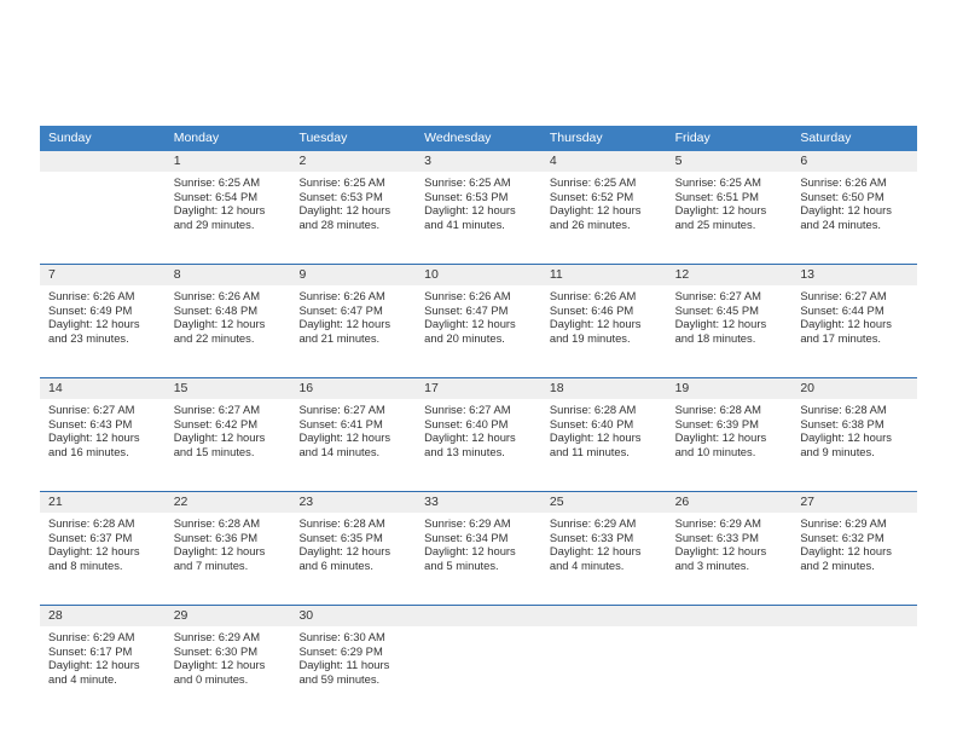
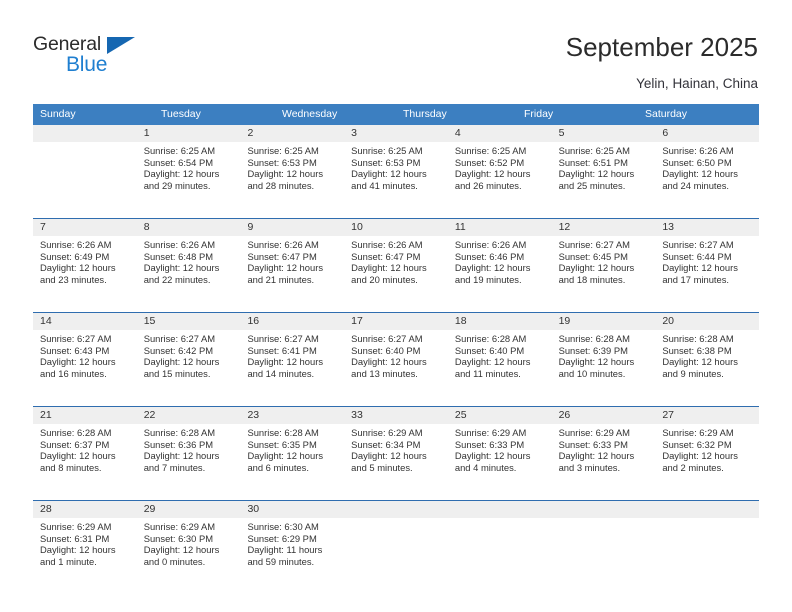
+ General
+ Blue
+ September 2025
+ Yelin, Hainan, China
  Sunday
- Monday
  Tuesday
  Wednesday
  Thursday
  Friday
  Saturday
  1
  2
  3
  4
  5
  6
  Sunrise: 6:25 AM
  Sunset: 6:54 PM
  Daylight: 12 hours
  and 29 minutes.
  Sunrise: 6:25 AM
  Sunset: 6:53 PM
  Daylight: 12 hours
  and 28 minutes.
  Sunrise: 6:25 AM
  Sunset: 6:53 PM
  Daylight: 12 hours
  and 41 minutes.
  Sunrise: 6:25 AM
  Sunset: 6:52 PM
  Daylight: 12 hours
  and 26 minutes.
  Sunrise: 6:25 AM
  Sunset: 6:51 PM
  Daylight: 12 hours
  and 25 minutes.
  Sunrise: 6:26 AM
  Sunset: 6:50 PM
  Daylight: 12 hours
  and 24 minutes.
  7
  8
  9
  10
  11
  12
  13
  Sunrise: 6:26 AM
  Sunset: 6:49 PM
  Daylight: 12 hours
  and 23 minutes.
  Sunrise: 6:26 AM
  Sunset: 6:48 PM
  Daylight: 12 hours
  and 22 minutes.
  Sunrise: 6:26 AM
  Sunset: 6:47 PM
  Daylight: 12 hours
  and 21 minutes.
  Sunrise: 6:26 AM
  Sunset: 6:47 PM
  Daylight: 12 hours
  and 20 minutes.
  Sunrise: 6:26 AM
  Sunset: 6:46 PM
  Daylight: 12 hours
  and 19 minutes.
  Sunrise: 6:27 AM
  Sunset: 6:45 PM
  Daylight: 12 hours
  and 18 minutes.
  Sunrise: 6:27 AM
  Sunset: 6:44 PM
  Daylight: 12 hours
  and 17 minutes.
  14
  15
  16
  17
  18
  19
  20
  Sunrise: 6:27 AM
  Sunset: 6:43 PM
  Daylight: 12 hours
  and 16 minutes.
  Sunrise: 6:27 AM
  Sunset: 6:42 PM
  Daylight: 12 hours
  and 15 minutes.
  Sunrise: 6:27 AM
  Sunset: 6:41 PM
  Daylight: 12 hours
  and 14 minutes.
  Sunrise: 6:27 AM
  Sunset: 6:40 PM
  Daylight: 12 hours
  and 13 minutes.
  Sunrise: 6:28 AM
  Sunset: 6:40 PM
  Daylight: 12 hours
  and 11 minutes.
  Sunrise: 6:28 AM
  Sunset: 6:39 PM
  Daylight: 12 hours
  and 10 minutes.
  Sunrise: 6:28 AM
  Sunset: 6:38 PM
  Daylight: 12 hours
  and 9 minutes.
  21
  22
  23
  33
  25
  26
  27
  Sunrise: 6:28 AM
  Sunset: 6:37 PM
  Daylight: 12 hours
  and 8 minutes.
  Sunrise: 6:28 AM
  Sunset: 6:36 PM
  Daylight: 12 hours
  and 7 minutes.
  Sunrise: 6:28 AM
  Sunset: 6:35 PM
  Daylight: 12 hours
  and 6 minutes.
  Sunrise: 6:29 AM
  Sunset: 6:34 PM
  Daylight: 12 hours
  and 5 minutes.
  Sunrise: 6:29 AM
  Sunset: 6:33 PM
  Daylight: 12 hours
  and 4 minutes.
  Sunrise: 6:29 AM
  Sunset: 6:33 PM
  Daylight: 12 hours
  and 3 minutes.
  Sunrise: 6:29 AM
  Sunset: 6:32 PM
  Daylight: 12 hours
  and 2 minutes.
  28
  29
  30
  Sunrise: 6:29 AM
- Sunset: 6:17 PM
+ Sunset: 6:31 PM
  Daylight: 12 hours
- and 4 minute.
+ and 1 minute.
  Sunrise: 6:29 AM
  Sunset: 6:30 PM
  Daylight: 12 hours
  and 0 minutes.
  Sunrise: 6:30 AM
  Sunset: 6:29 PM
  Daylight: 11 hours
  and 59 minutes.
